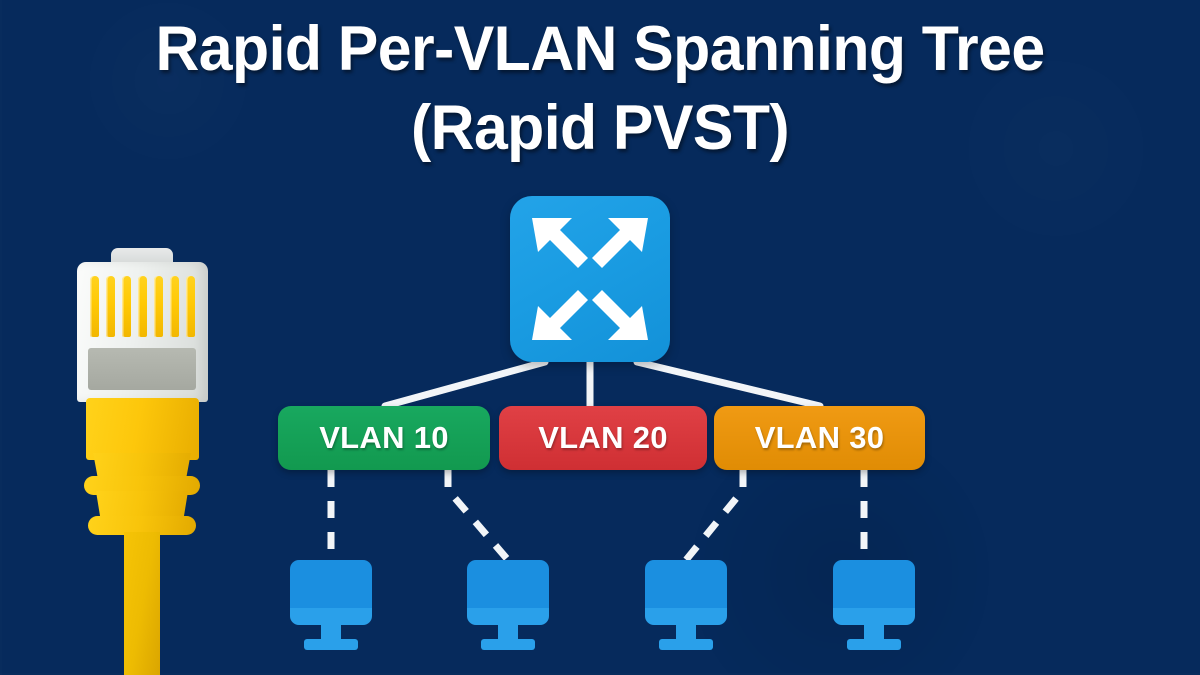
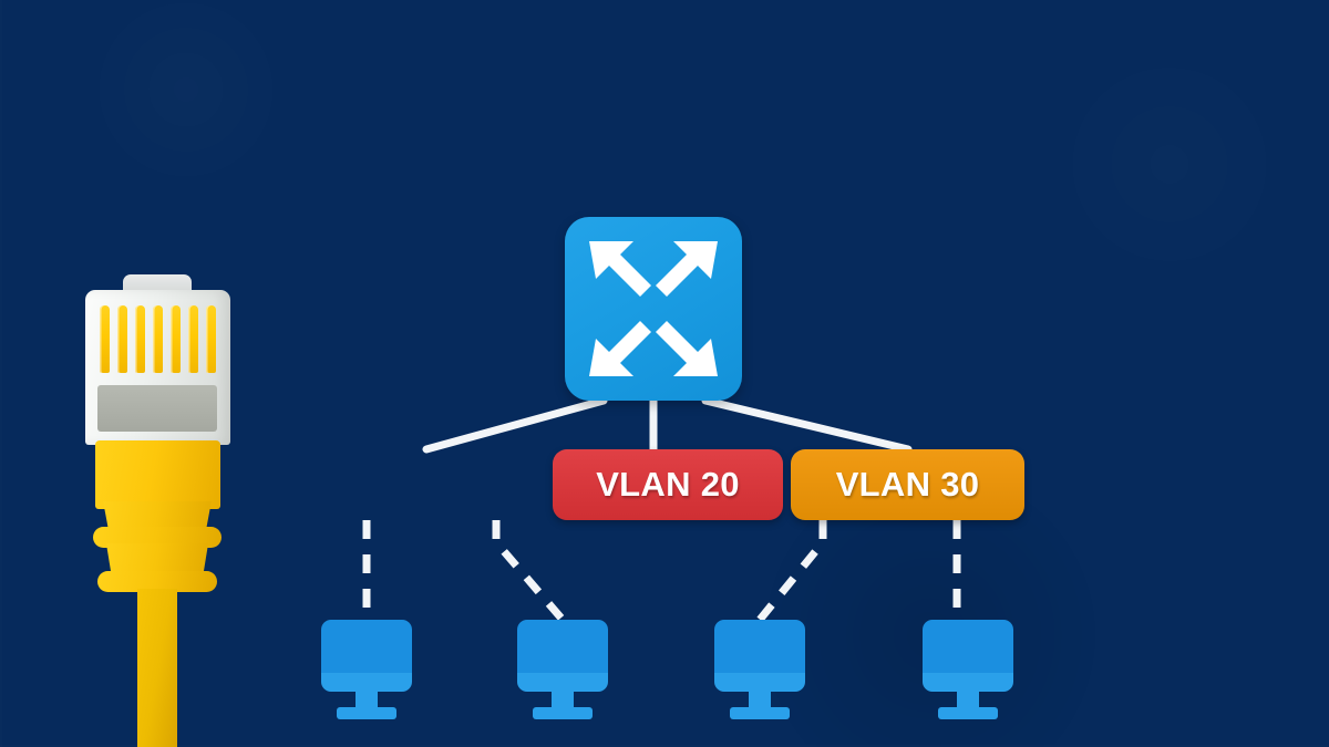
- Rapid Per-VLAN Spanning Tree
- (Rapid PVST)
- VLAN 10
  VLAN 20
  VLAN 30
